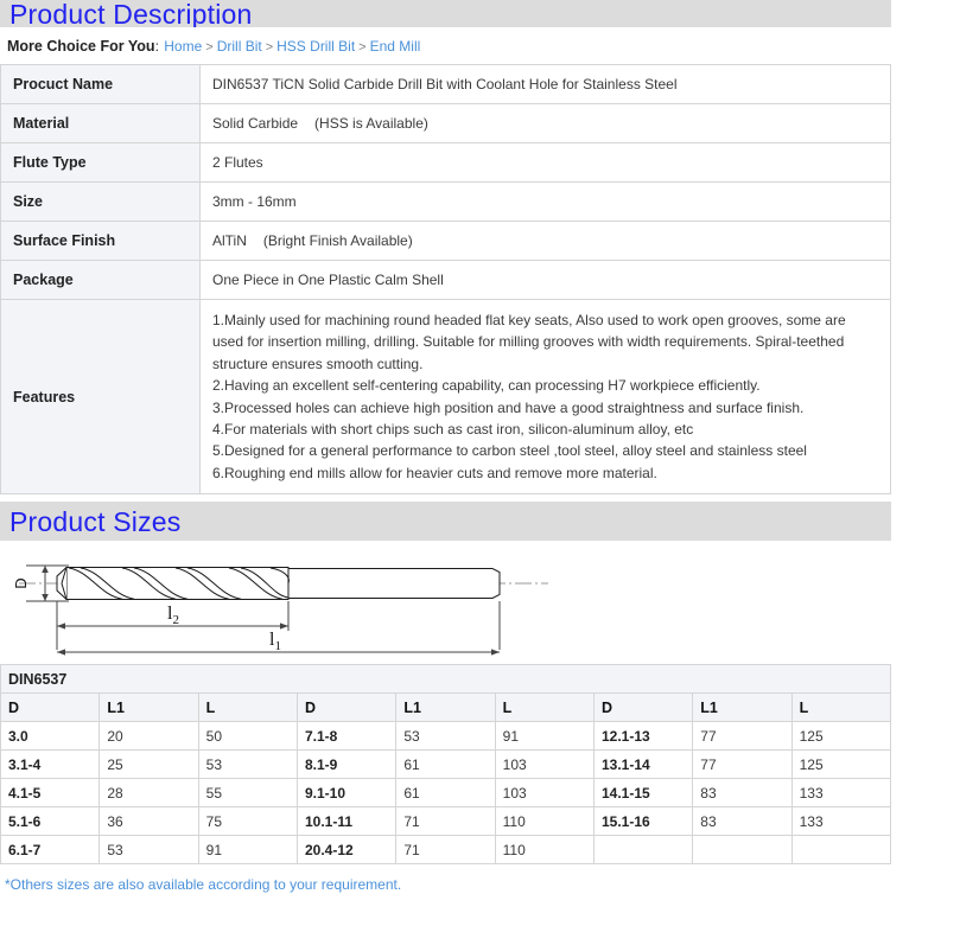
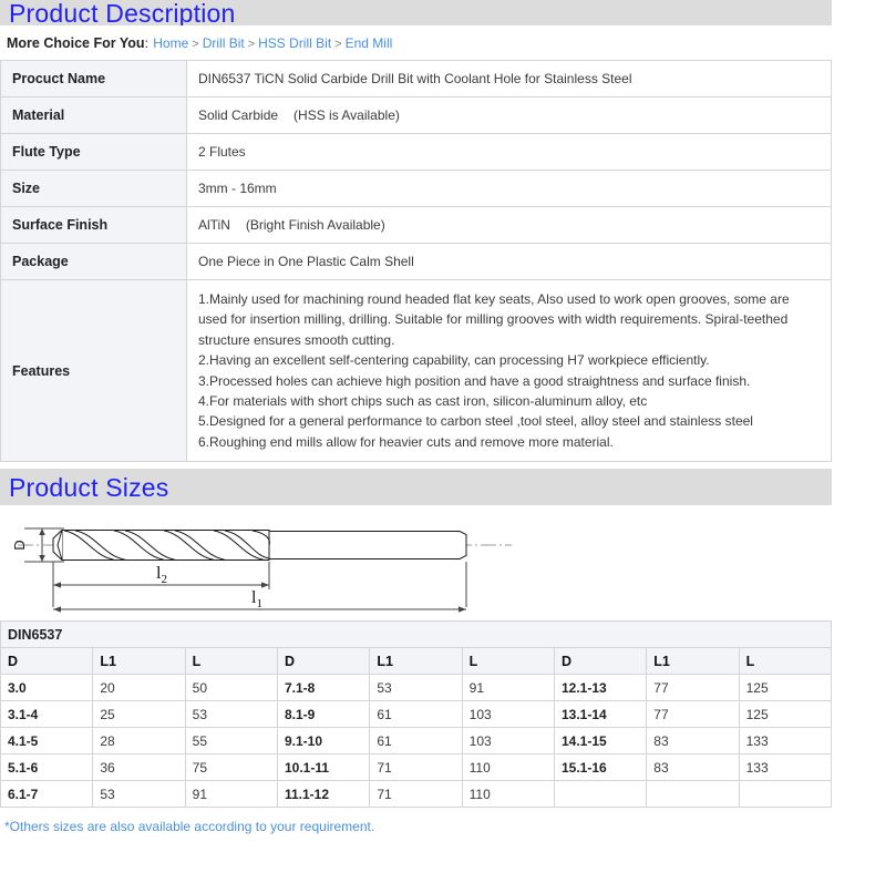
  Product Description
  More Choice For You: Home > Drill Bit > HSS Drill Bit > End Mill
  Procuct Name	DIN6537 TiCN Solid Carbide Drill Bit with Coolant Hole for Stainless Steel
  Material	Solid Carbide (HSS is Available)
  Flute Type	2 Flutes
  Size	3mm - 16mm
  Surface Finish	AlTiN (Bright Finish Available)
  Package	One Piece in One Plastic Calm Shell
  Features	1.Mainly used for machining round headed flat key seats, Also used to work open grooves, some are used for insertion milling, drilling. Suitable for milling grooves with width requirements. Spiral-teethed structure ensures smooth cutting.2.Having an excellent self-centering capability, can processing H7 workpiece efficiently.3.Processed holes can achieve high position and have a good straightness and surface finish.4.For materials with short chips such as cast iron, silicon-aluminum alloy, etc5.Designed for a general performance to carbon steel ,tool steel, alloy steel and stainless steel6.Roughing end mills allow for heavier cuts and remove more material.
  Product Sizes
  l2
  l1
  DIN6537
  D	L1	L	D	L1	L	D	L1	L
  3.0	20	50	7.1-8	53	91	12.1-13	77	125
  3.1-4	25	53	8.1-9	61	103	13.1-14	77	125
  4.1-5	28	55	9.1-10	61	103	14.1-15	83	133
  5.1-6	36	75	10.1-11	71	110	15.1-16	83	133
- 6.1-7	53	91	20.4-12	71	110
+ 6.1-7	53	91	11.1-12	71	110
  *Others sizes are also available according to your requirement.
